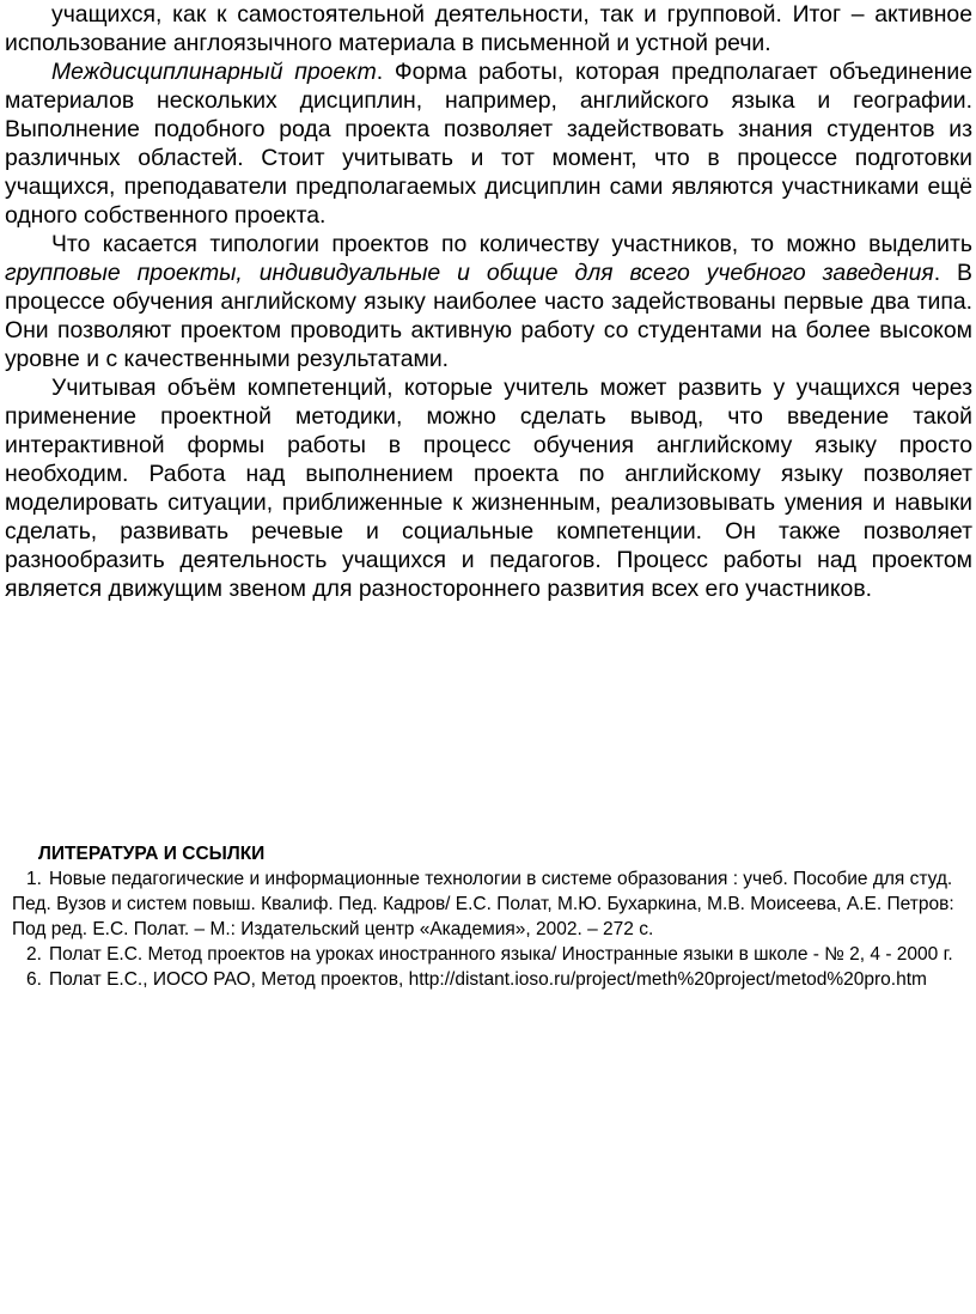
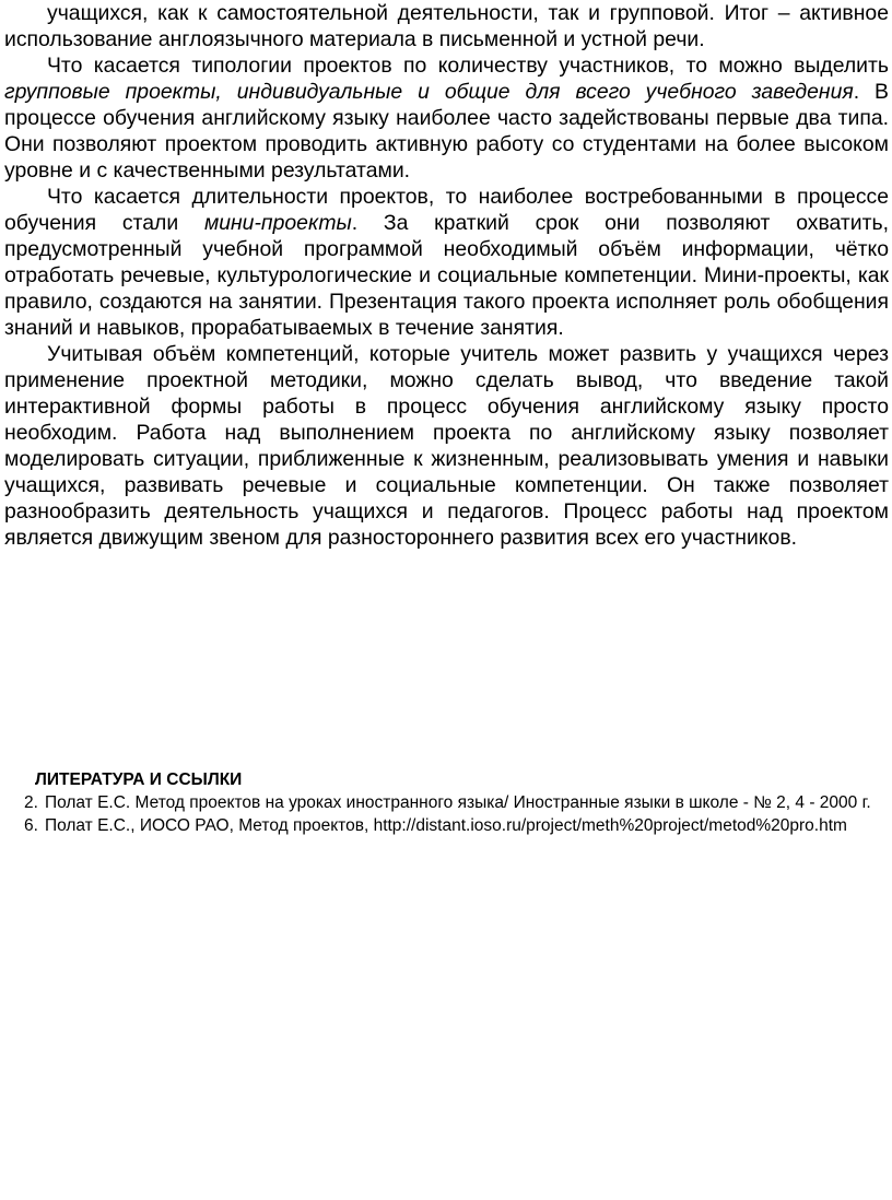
  учащихся, как к самостоятельной деятельности, так и групповой. Итог – активное использование англоязычного материала в письменной и устной речи.
- Междисциплинарный проект. Форма работы, которая предполагает объединение материалов нескольких дисциплин, например, английского языка и географии. Выполнение подобного рода проекта позволяет задействовать знания студентов из различных областей. Стоит учитывать и тот момент, что в процессе подготовки учащихся, преподаватели предполагаемых дисциплин сами являются участниками ещё одного собственного проекта.
  Что касается типологии проектов по количеству участников, то можно выделить групповые проекты, индивидуальные и общие для всего учебного заведения. В процессе обучения английскому языку наиболее часто задействованы первые два типа. Они позволяют проектом проводить активную работу со студентами на более высоком уровне и с качественными результатами.
+ Что касается длительности проектов, то наиболее востребованными в процессе обучения стали мини-проекты. За краткий срок они позволяют охватить, предусмотренный учебной программой необходимый объём информации, чётко отработать речевые, культурологические и социальные компетенции. Мини-проекты, как правило, создаются на занятии. Презентация такого проекта исполняет роль обобщения знаний и навыков, прорабатываемых в течение занятия.
- Учитывая объём компетенций, которые учитель может развить у учащихся через применение проектной методики, можно сделать вывод, что введение такой интерактивной формы работы в процесс обучения английскому языку просто необходим. Работа над выполнением проекта по английскому языку позволяет моделировать ситуации, приближенные к жизненным, реализовывать умения и навыки сделать, развивать речевые и социальные компетенции. Он также позволяет разнообразить деятельность учащихся и педагогов. Процесс работы над проектом является движущим звеном для разностороннего развития всех его участников.
+ Учитывая объём компетенций, которые учитель может развить у учащихся через применение проектной методики, можно сделать вывод, что введение такой интерактивной формы работы в процесс обучения английскому языку просто необходим. Работа над выполнением проекта по английскому языку позволяет моделировать ситуации, приближенные к жизненным, реализовывать умения и навыки учащихся, развивать речевые и социальные компетенции. Он также позволяет разнообразить деятельность учащихся и педагогов. Процесс работы над проектом является движущим звеном для разностороннего развития всех его участников.
  ЛИТЕРАТУРА И ССЫЛКИ
- 1. Новые педагогические и информационные технологии в системе образования : учеб. Пособие для студ. Пед. Вузов и систем повыш. Квалиф. Пед. Кадров/ Е.С. Полат, М.Ю. Бухаркина, М.В. Моисеева, А.Е. Петров: Под ред. Е.С. Полат. – М.: Издательский центр «Академия», 2002. – 272 с.
  2. Полат Е.С. Метод проектов на уроках иностранного языка/ Иностранные языки в школе - № 2, 4 - 2000 г.
  6. Полат Е.С., ИОСО РАО, Метод проектов, http://distant.ioso.ru/project/meth%20project/metod%20pro.htm
